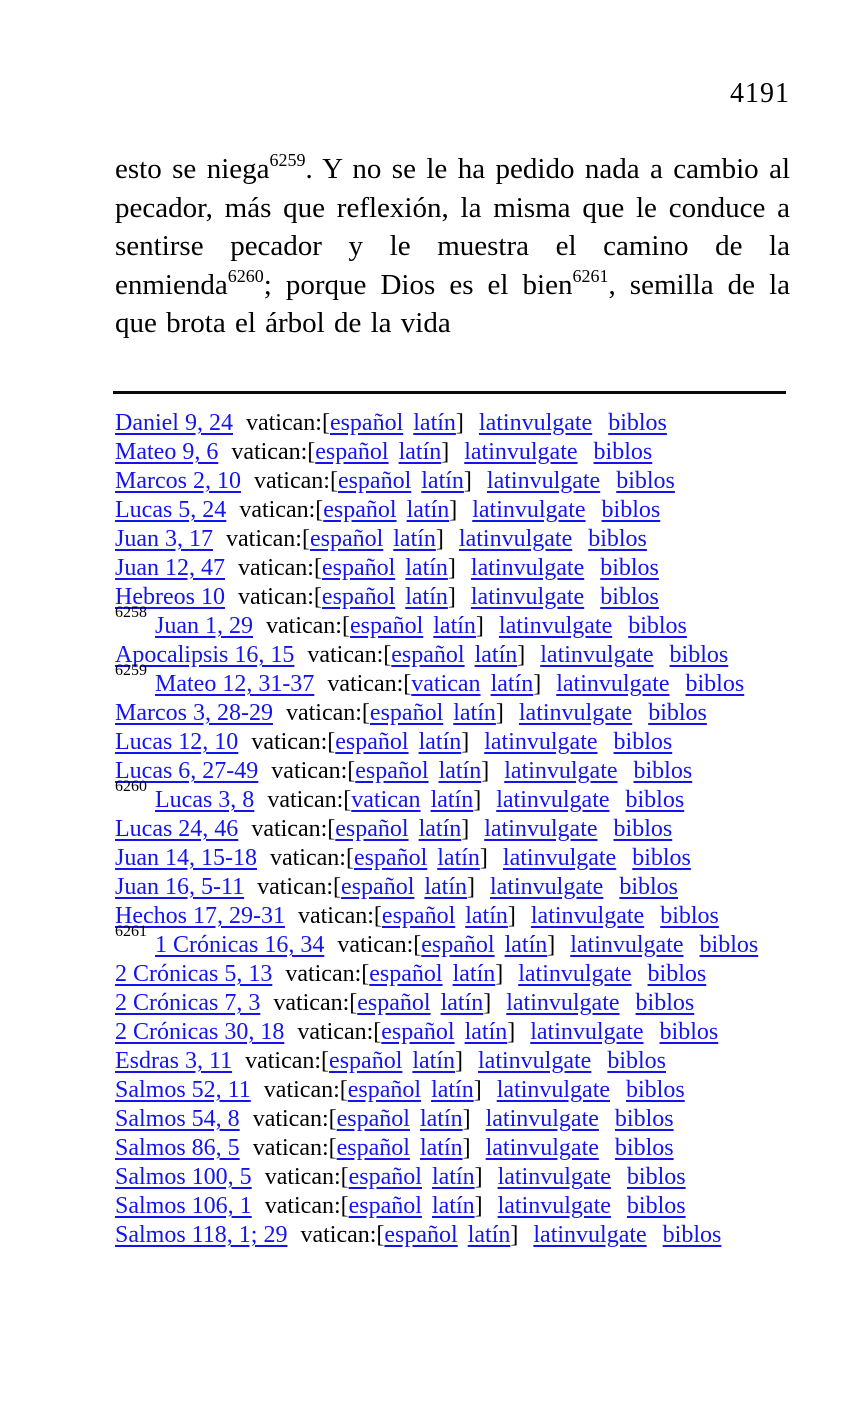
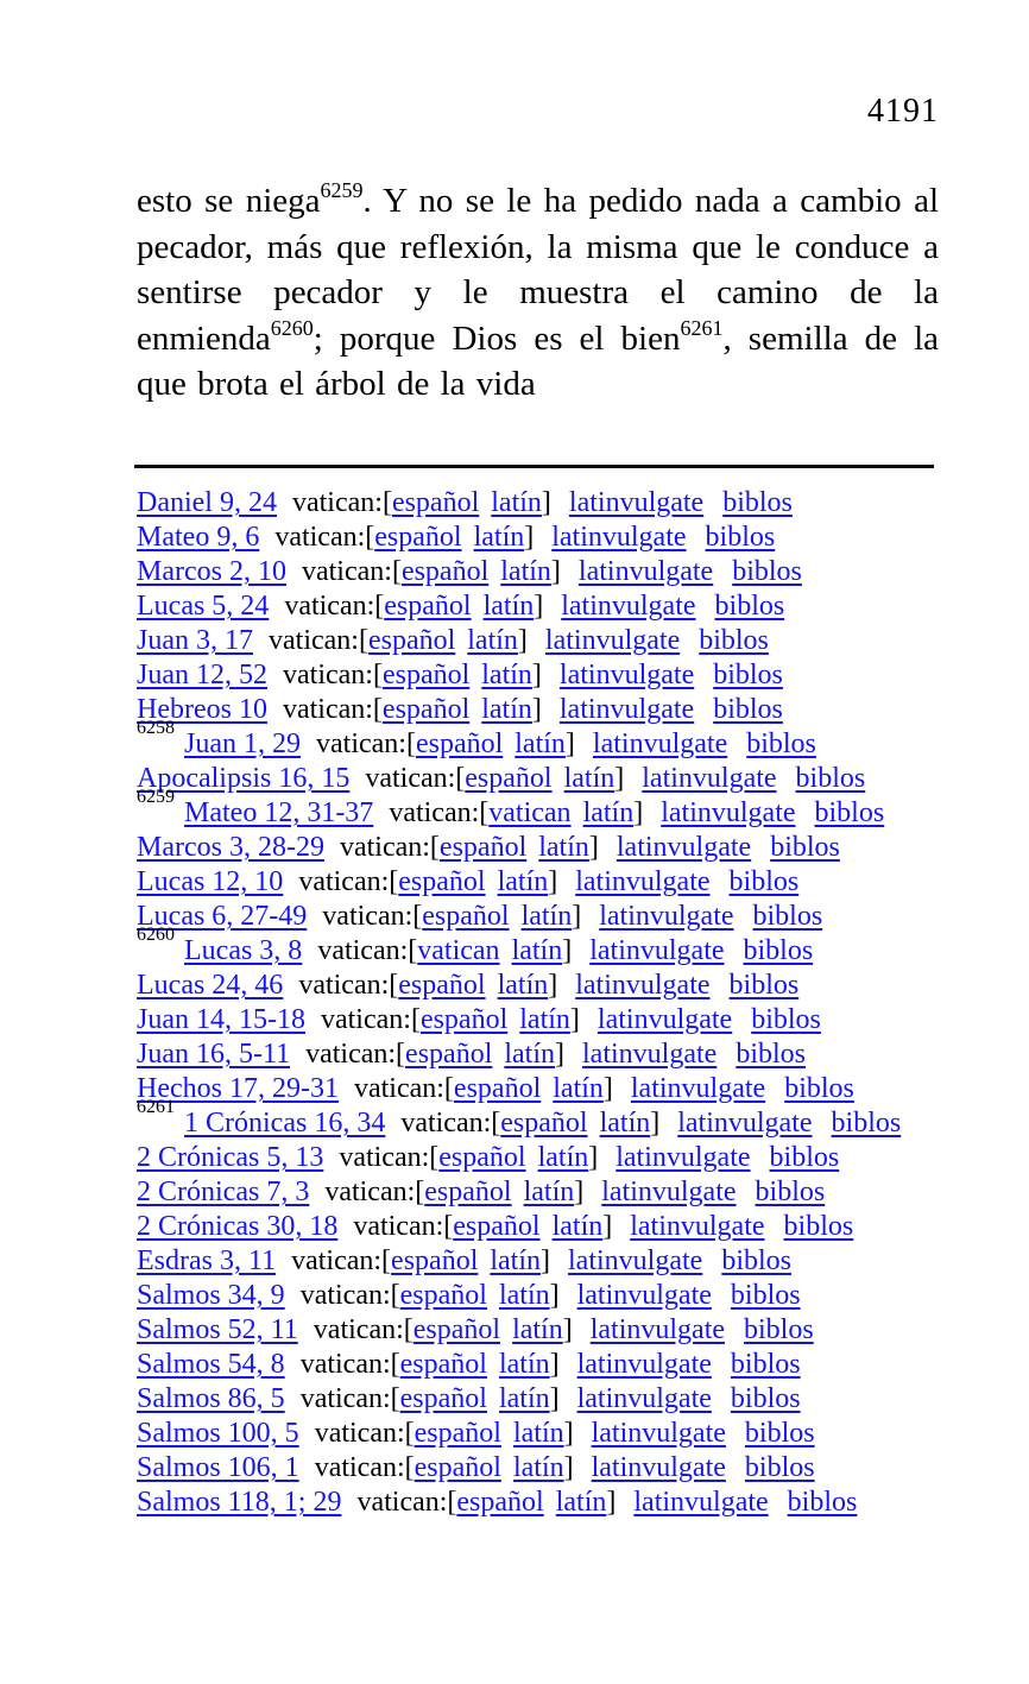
  4191
  esto se niega6259. Y no se le ha pedido nada a cambio al pecador, más que reflexión, la misma que le conduce a sentirse pecador y le muestra el camino de la enmienda6260; porque Dios es el bien6261, semilla de la que brota el árbol de la vida
  Daniel 9, 24 vatican:[español latín] latinvulgate biblos
  Mateo 9, 6 vatican:[español latín] latinvulgate biblos
  Marcos 2, 10 vatican:[español latín] latinvulgate biblos
  Lucas 5, 24 vatican:[español latín] latinvulgate biblos
  Juan 3, 17 vatican:[español latín] latinvulgate biblos
- Juan 12, 47 vatican:[español latín] latinvulgate biblos
+ Juan 12, 52 vatican:[español latín] latinvulgate biblos
  Hebreos 10 vatican:[español latín] latinvulgate biblos
  6258Juan 1, 29 vatican:[español latín] latinvulgate biblos
  Apocalipsis 16, 15 vatican:[español latín] latinvulgate biblos
  6259Mateo 12, 31-37 vatican:[vatican latín] latinvulgate biblos
  Marcos 3, 28-29 vatican:[español latín] latinvulgate biblos
  Lucas 12, 10 vatican:[español latín] latinvulgate biblos
  Lucas 6, 27-49 vatican:[español latín] latinvulgate biblos
  6260Lucas 3, 8 vatican:[vatican latín] latinvulgate biblos
  Lucas 24, 46 vatican:[español latín] latinvulgate biblos
  Juan 14, 15-18 vatican:[español latín] latinvulgate biblos
  Juan 16, 5-11 vatican:[español latín] latinvulgate biblos
  Hechos 17, 29-31 vatican:[español latín] latinvulgate biblos
  62611 Crónicas 16, 34 vatican:[español latín] latinvulgate biblos
  2 Crónicas 5, 13 vatican:[español latín] latinvulgate biblos
  2 Crónicas 7, 3 vatican:[español latín] latinvulgate biblos
  2 Crónicas 30, 18 vatican:[español latín] latinvulgate biblos
  Esdras 3, 11 vatican:[español latín] latinvulgate biblos
+ Salmos 34, 9 vatican:[español latín] latinvulgate biblos
  Salmos 52, 11 vatican:[español latín] latinvulgate biblos
  Salmos 54, 8 vatican:[español latín] latinvulgate biblos
  Salmos 86, 5 vatican:[español latín] latinvulgate biblos
  Salmos 100, 5 vatican:[español latín] latinvulgate biblos
  Salmos 106, 1 vatican:[español latín] latinvulgate biblos
  Salmos 118, 1; 29 vatican:[español latín] latinvulgate biblos
